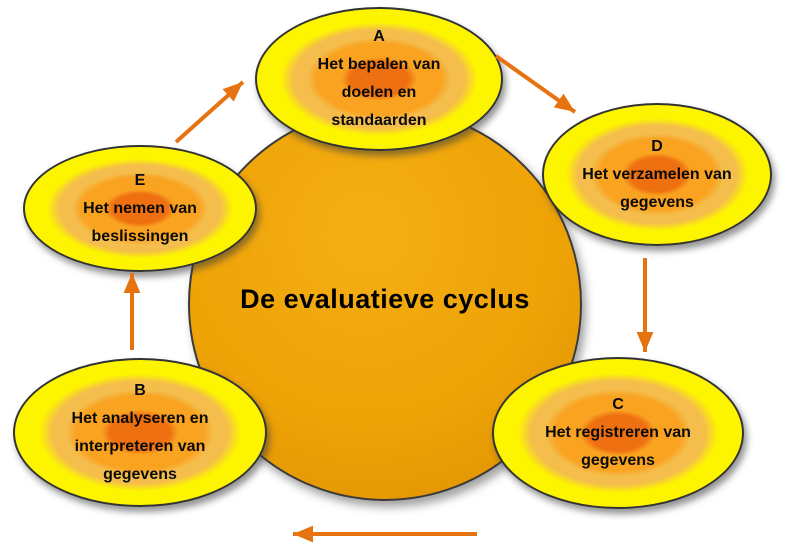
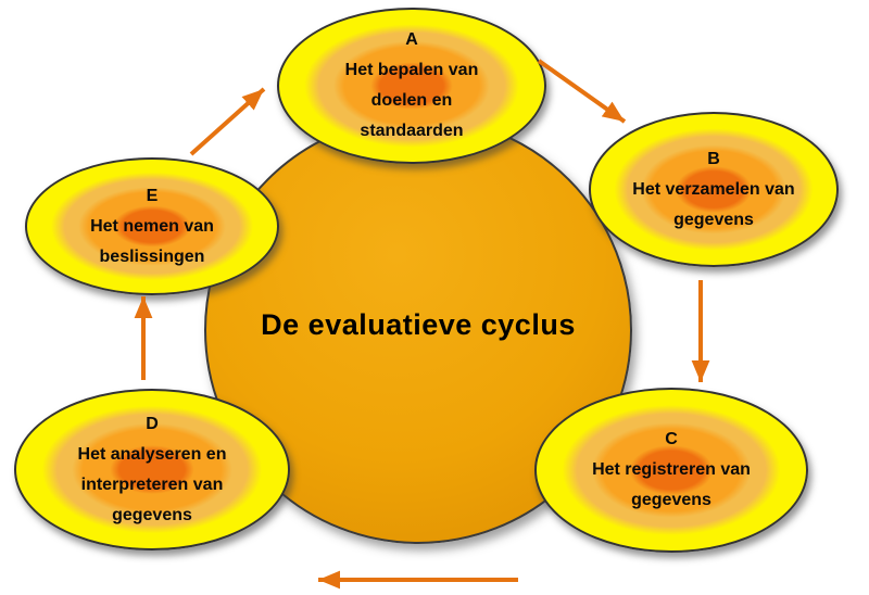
  De evaluatieve cyclus
  A
  Het bepalen van
  doelen en
  standaarden
- D
+ B
  Het verzamelen van
  gegevens
  C
  Het registreren van
  gegevens
- B
+ D
  Het analyseren en
  interpreteren van
  gegevens
  E
  Het nemen van
  beslissingen
